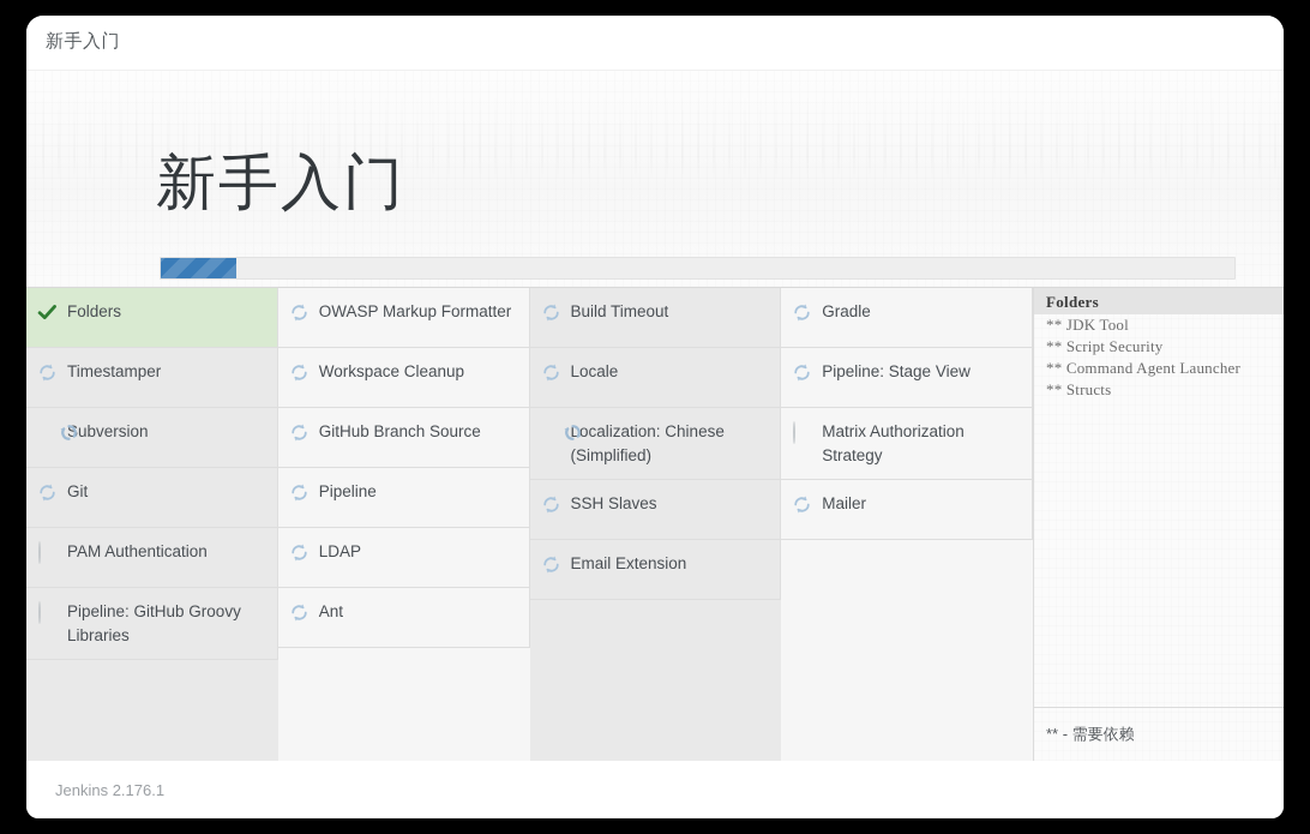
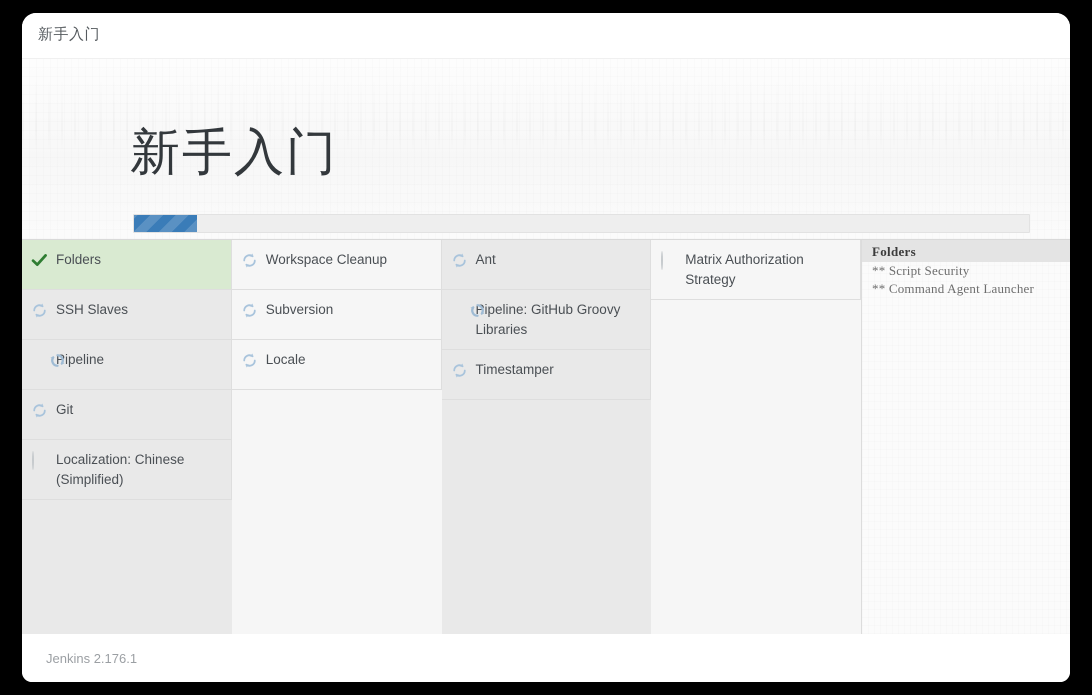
  新手入门
  新手入门
  Folders
- Timestamper
+ SSH Slaves
- Subversion
+ Pipeline
  Git
- PAM Authentication
- Pipeline: GitHub Groovy Libraries
+ Localization: Chinese (Simplified)
- OWASP Markup Formatter
  Workspace Cleanup
- GitHub Branch Source
- Pipeline
+ Subversion
- LDAP
- Ant
+ Locale
- Build Timeout
- Locale
+ Ant
- Localization: Chinese (Simplified)
+ Pipeline: GitHub Groovy Libraries
- SSH Slaves
+ Timestamper
- Email Extension
- Gradle
- Pipeline: Stage View
  Matrix Authorization Strategy
- Mailer
  Folders
- ** JDK Tool
  ** Script Security
  ** Command Agent Launcher
- ** Structs
- ** - 需要依赖
  Jenkins 2.176.1
